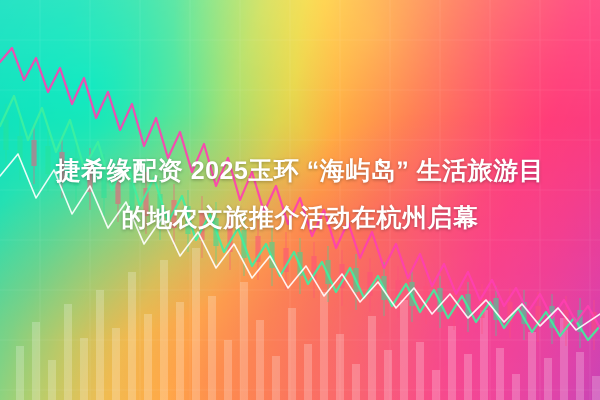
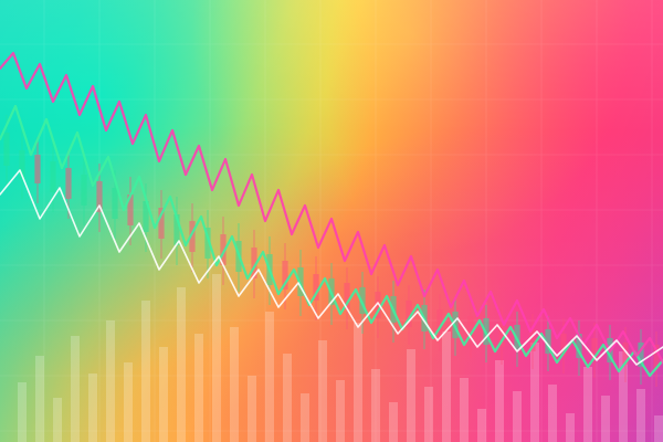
- 捷希缘配资 2025玉环 “海屿岛” 生活旅游目
- 的地农文旅推介活动在杭州启幕
